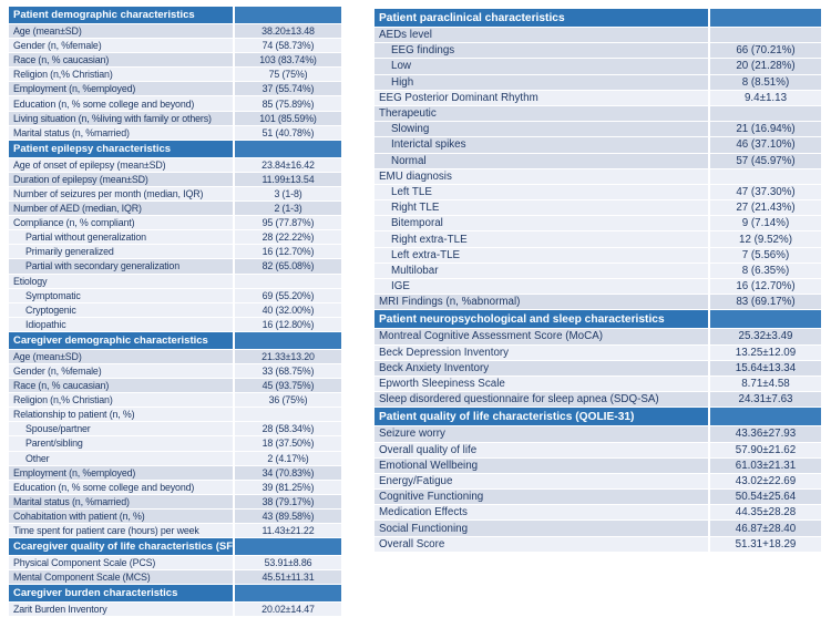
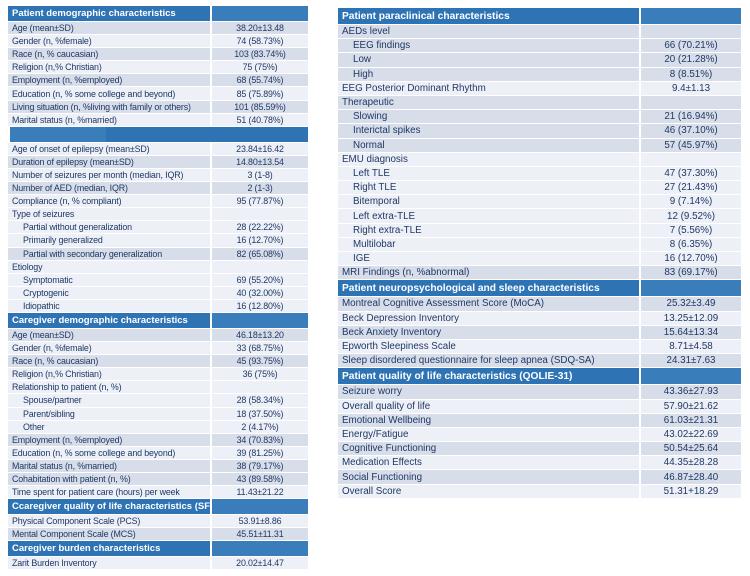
  Patient demographic characteristics
  Age (mean±SD)
  38.20±13.48
  Gender (n, %female)
  74 (58.73%)
  Race (n, % caucasian)
  103 (83.74%)
  Religion (n,% Christian)
  75 (75%)
  Employment (n, %employed)
- 37 (55.74%)
+ 68 (55.74%)
  Education (n, % some college and beyond)
  85 (75.89%)
  Living situation (n, %living with family or others)
  101 (85.59%)
  Marital status (n, %married)
  51 (40.78%)
- Patient epilepsy characteristics
  Age of onset of epilepsy (mean±SD)
  23.84±16.42
  Duration of epilepsy (mean±SD)
- 11.99±13.54
+ 14.80±13.54
  Number of seizures per month (median, IQR)
  3 (1-8)
  Number of AED (median, IQR)
  2 (1-3)
  Compliance (n, % compliant)
  95 (77.87%)
+ Type of seizures
  Partial without generalization
  28 (22.22%)
  Primarily generalized
  16 (12.70%)
  Partial with secondary generalization
  82 (65.08%)
  Etiology
  Symptomatic
  69 (55.20%)
  Cryptogenic
  40 (32.00%)
  Idiopathic
  16 (12.80%)
  Caregiver demographic characteristics
  Age (mean±SD)
- 21.33±13.20
+ 46.18±13.20
  Gender (n, %female)
  33 (68.75%)
  Race (n, % caucasian)
  45 (93.75%)
  Religion (n,% Christian)
  36 (75%)
  Relationship to patient (n, %)
  Spouse/partner
  28 (58.34%)
  Parent/sibling
  18 (37.50%)
  Other
  2 (4.17%)
  Employment (n, %employed)
  34 (70.83%)
  Education (n, % some college and beyond)
  39 (81.25%)
  Marital status (n, %married)
  38 (79.17%)
  Cohabitation with patient (n, %)
  43 (89.58%)
  Time spent for patient care (hours) per week
  11.43±21.22
  Ccaregiver quality of life characteristics (SF
  Physical Component Scale (PCS)
  53.91±8.86
  Mental Component Scale (MCS)
  45.51±11.31
  Caregiver burden characteristics
  Zarit Burden Inventory
  20.02±14.47
  Patient paraclinical characteristics
  AEDs level
  EEG findings
  66 (70.21%)
  Low
  20 (21.28%)
  High
  8 (8.51%)
  EEG Posterior Dominant Rhythm
  9.4±1.13
  Therapeutic
  Slowing
  21 (16.94%)
  Interictal spikes
  46 (37.10%)
  Normal
  57 (45.97%)
  EMU diagnosis
  Left TLE
  47 (37.30%)
  Right TLE
  27 (21.43%)
  Bitemporal
  9 (7.14%)
- Right extra-TLE
+ Left extra-TLE
  12 (9.52%)
- Left extra-TLE
+ Right extra-TLE
  7 (5.56%)
  Multilobar
  8 (6.35%)
  IGE
  16 (12.70%)
  MRI Findings (n, %abnormal)
  83 (69.17%)
  Patient neuropsychological and sleep characteristics
  Montreal Cognitive Assessment Score (MoCA)
  25.32±3.49
  Beck Depression Inventory
  13.25±12.09
  Beck Anxiety Inventory
  15.64±13.34
  Epworth Sleepiness Scale
  8.71±4.58
  Sleep disordered questionnaire for sleep apnea (SDQ-SA)
  24.31±7.63
  Patient quality of life characteristics (QOLIE-31)
  Seizure worry
  43.36±27.93
  Overall quality of life
  57.90±21.62
  Emotional Wellbeing
  61.03±21.31
  Energy/Fatigue
  43.02±22.69
  Cognitive Functioning
  50.54±25.64
  Medication Effects
  44.35±28.28
  Social Functioning
  46.87±28.40
  Overall Score
  51.31+18.29
